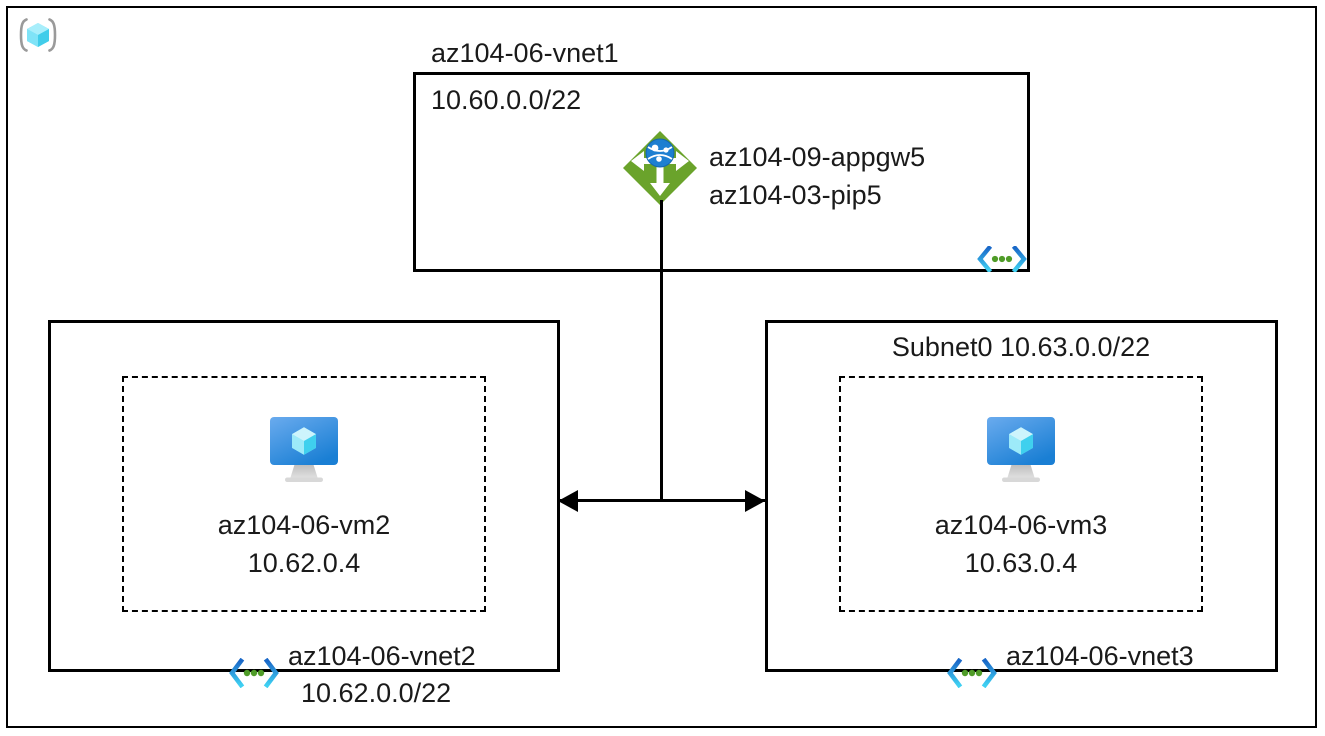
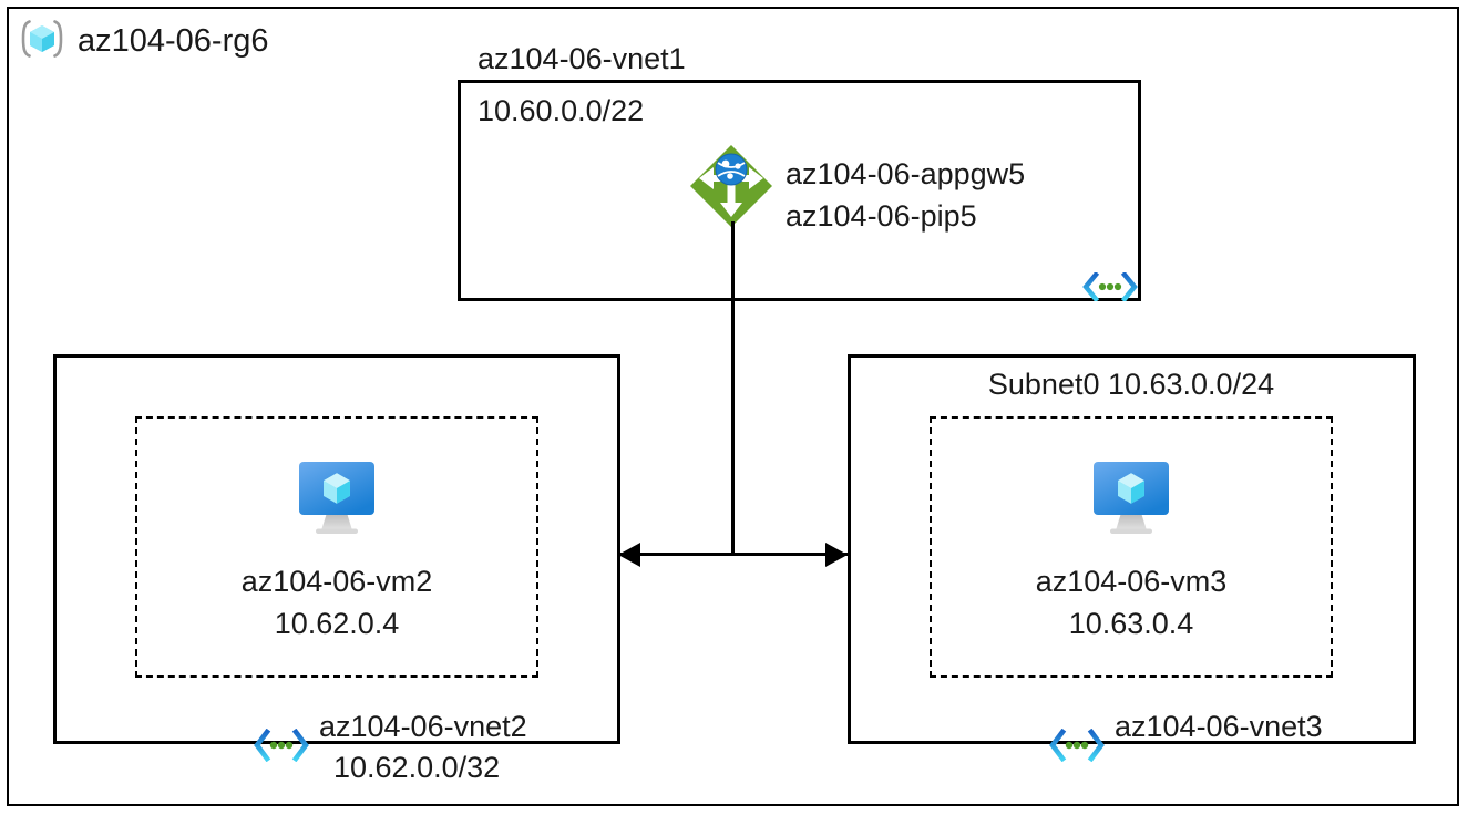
+ az104-06-rg6
  az104-06-vnet1
  10.60.0.0/22
- az104-09-appgw5
+ az104-06-appgw5
- az104-03-pip5
+ az104-06-pip5
  az104-06-vm2
  10.62.0.4
  az104-06-vnet2
- 10.62.0.0/22
+ 10.62.0.0/32
- Subnet0 10.63.0.0/22
+ Subnet0 10.63.0.0/24
  az104-06-vm3
  10.63.0.4
  az104-06-vnet3
